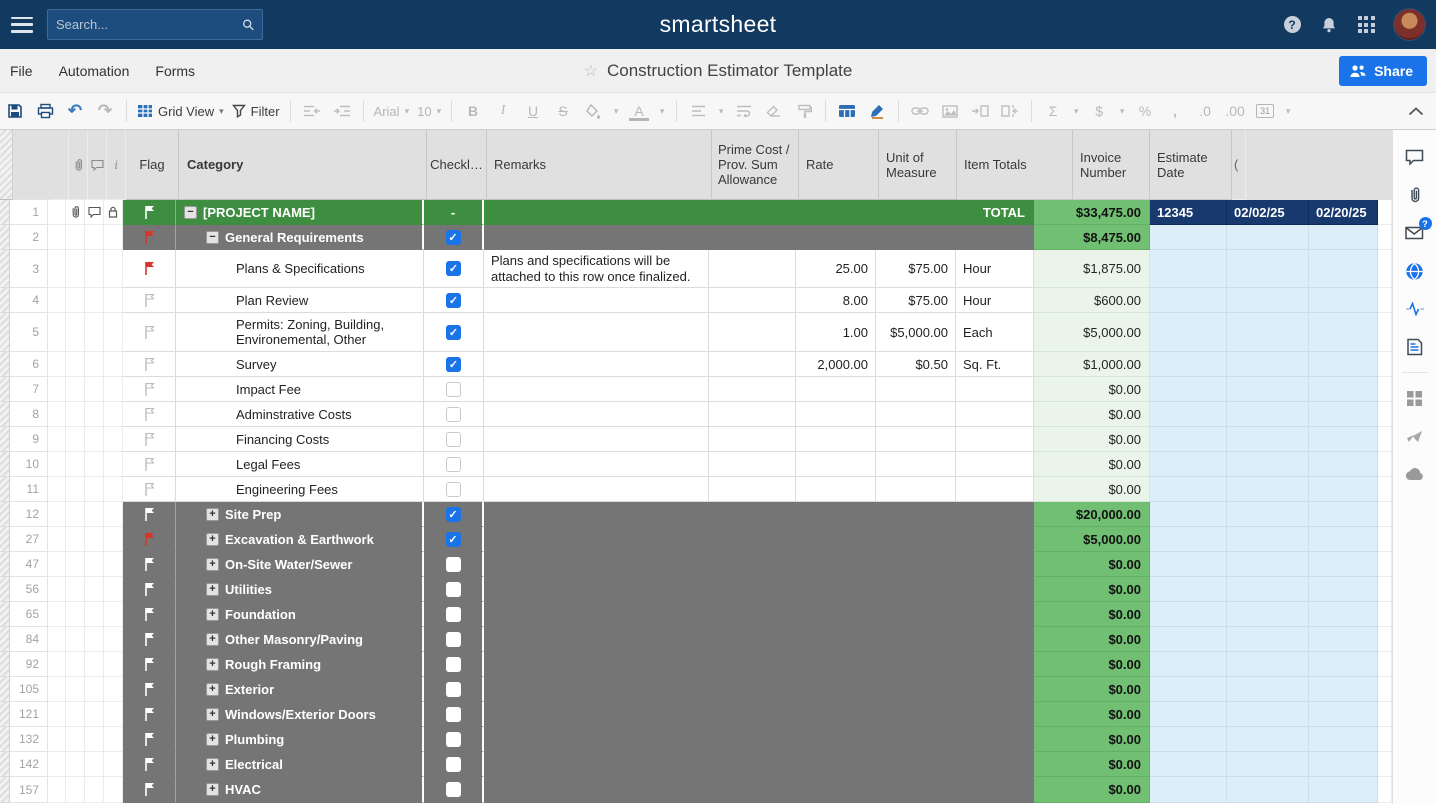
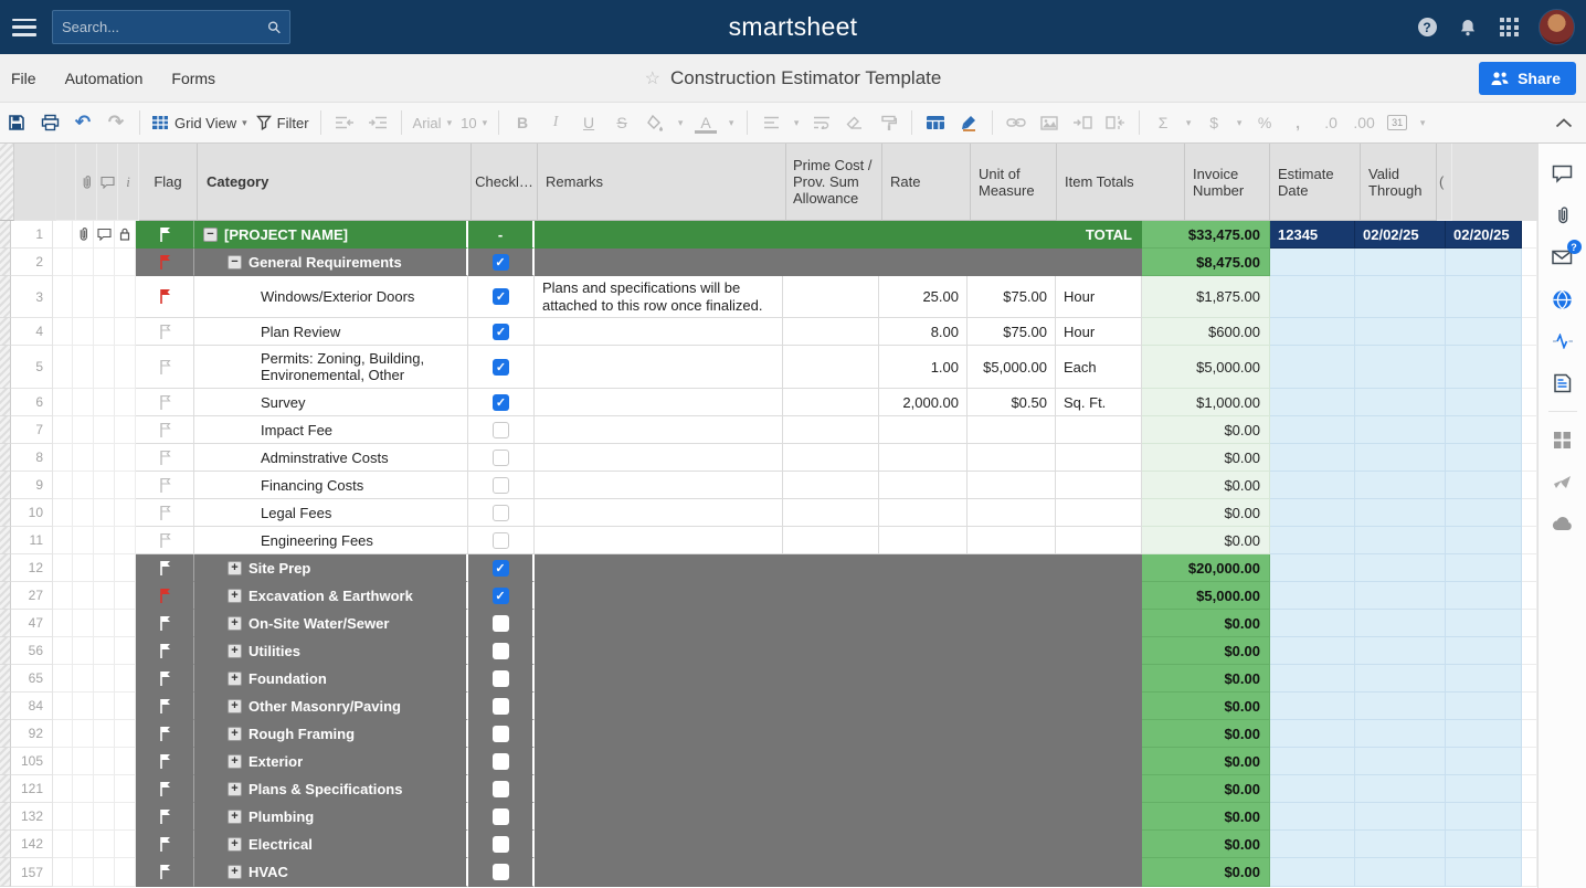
  Search...
  smartsheet
  ?
  File
  Automation
  Forms
  ☆
  Construction Estimator Template
  Share
  ↶
  ↷
  Grid View
  ▾
  Filter
  Arial
  ▾
  10
  ▾
  B
  I
  U
  S
  ▾
  A
  ▾
  ▾
  Σ
  ▾
  $
  ▾
  %
  ,
  .0
  .00
  31
  ▾
  i
  Flag
  Category
  Checkl…
  Remarks
  Prime Cost / Prov. Sum Allowance
  Rate
  Unit of Measure
  Item Totals
  Invoice Number
  Estimate Date
+ Valid Through
  (
  1
  −
  [PROJECT NAME]
  -
  TOTAL
  $33,475.00
  12345
  02/02/25
  02/20/25
  2
  −
  General Requirements
  ✓
  $8,475.00
  3
- Plans & Specifications
+ Windows/Exterior Doors
  ✓
  Plans and specifications will be attached to this row once finalized.
  25.00
  $75.00
  Hour
  $1,875.00
  4
  Plan Review
  ✓
  8.00
  $75.00
  Hour
  $600.00
  5
  Permits: Zoning, Building, Environemental, Other
  ✓
  1.00
  $5,000.00
  Each
  $5,000.00
  6
  Survey
  ✓
  2,000.00
  $0.50
  Sq. Ft.
  $1,000.00
  7
  Impact Fee
  $0.00
  8
  Adminstrative Costs
  $0.00
  9
  Financing Costs
  $0.00
  10
  Legal Fees
  $0.00
  11
  Engineering Fees
  $0.00
  12
  +
  Site Prep
  ✓
  $20,000.00
  27
  +
  Excavation & Earthwork
  ✓
  $5,000.00
  47
  +
  On-Site Water/Sewer
  $0.00
  56
  +
  Utilities
  $0.00
  65
  +
  Foundation
  $0.00
  84
  +
  Other Masonry/Paving
  $0.00
  92
  +
  Rough Framing
  $0.00
  105
  +
  Exterior
  $0.00
  121
  +
- Windows/Exterior Doors
+ Plans & Specifications
  $0.00
  132
  +
  Plumbing
  $0.00
  142
  +
  Electrical
  $0.00
  157
  +
  HVAC
  $0.00
  ?
